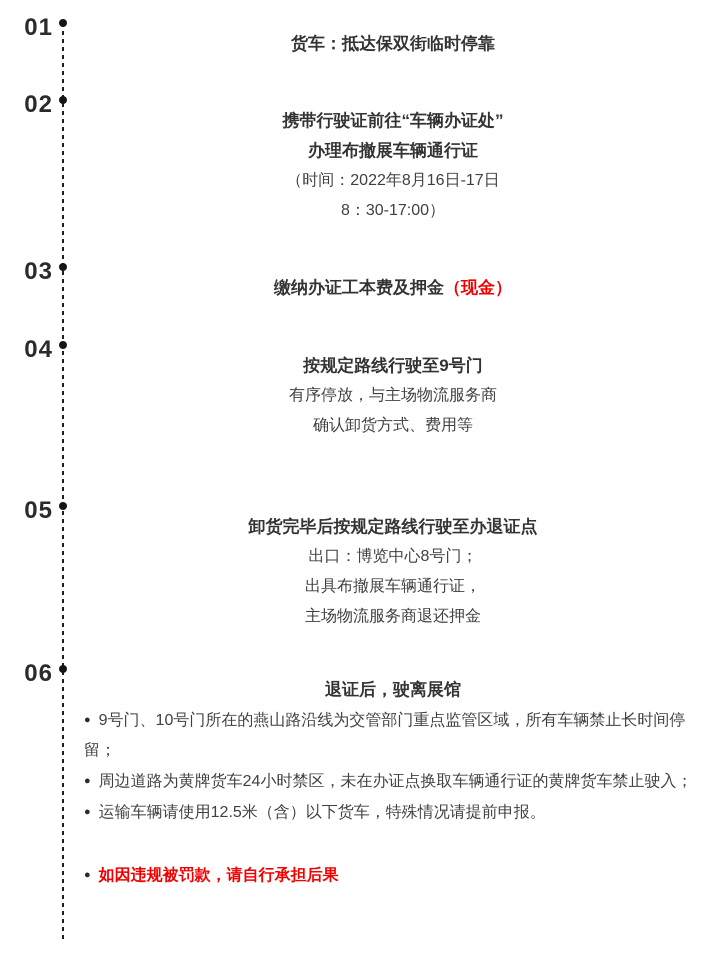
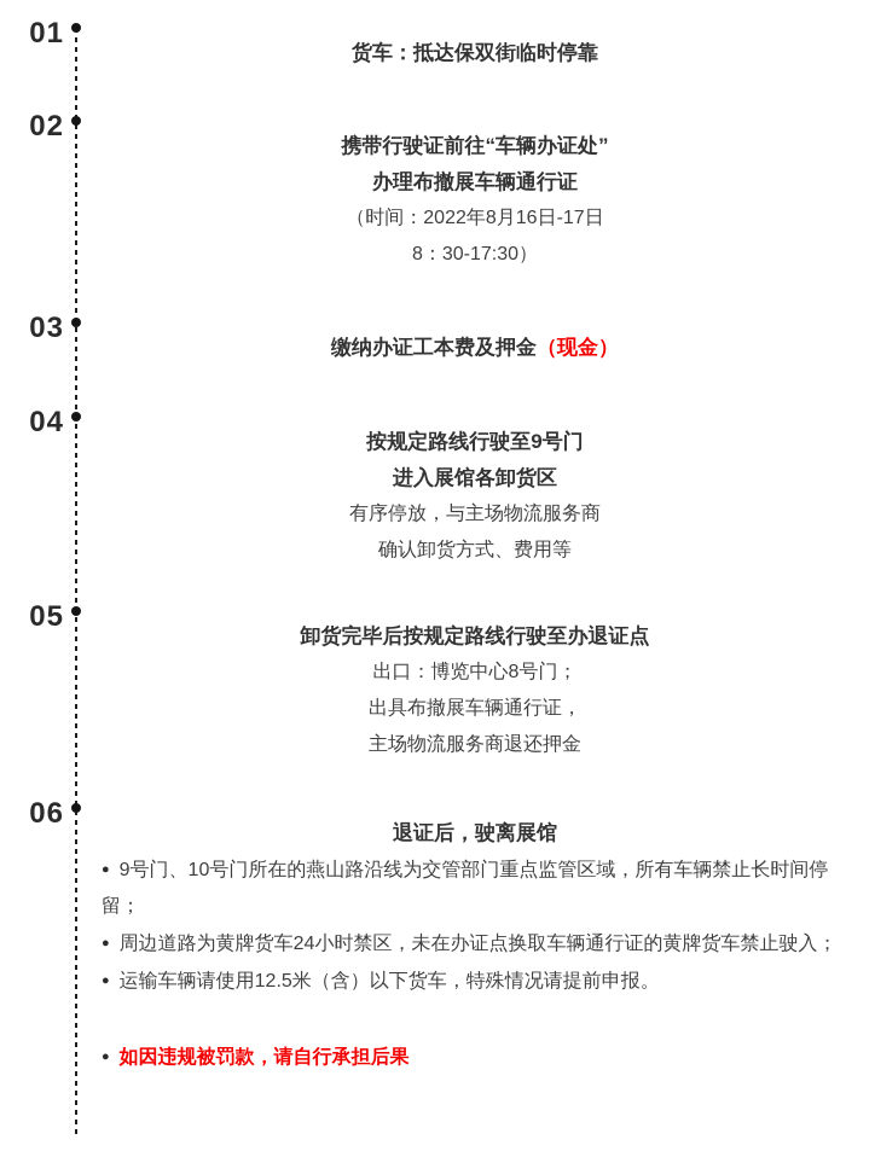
  01
  货车：抵达保双街临时停靠
  02
  携带行驶证前往“车辆办证处”
  办理布撤展车辆通行证
  （时间：2022年8月16日-17日
- 8：30-17:00）
+ 8：30-17:30）
  03
  缴纳办证工本费及押金（现金）
  04
  按规定路线行驶至9号门
+ 进入展馆各卸货区
  有序停放，与主场物流服务商
  确认卸货方式、费用等
  05
  卸货完毕后按规定路线行驶至办退证点
  出口：博览中心8号门；
  出具布撤展车辆通行证，
  主场物流服务商退还押金
  06
  退证后，驶离展馆
  ● 9号门、10号门所在的燕山路沿线为交管部门重点监管区域，所有车辆禁止长时间停留；
  ● 周边道路为黄牌货车24小时禁区，未在办证点换取车辆通行证的黄牌货车禁止驶入；
  ● 运输车辆请使用12.5米（含）以下货车，特殊情况请提前申报。
  ● 如因违规被罚款，请自行承担后果
